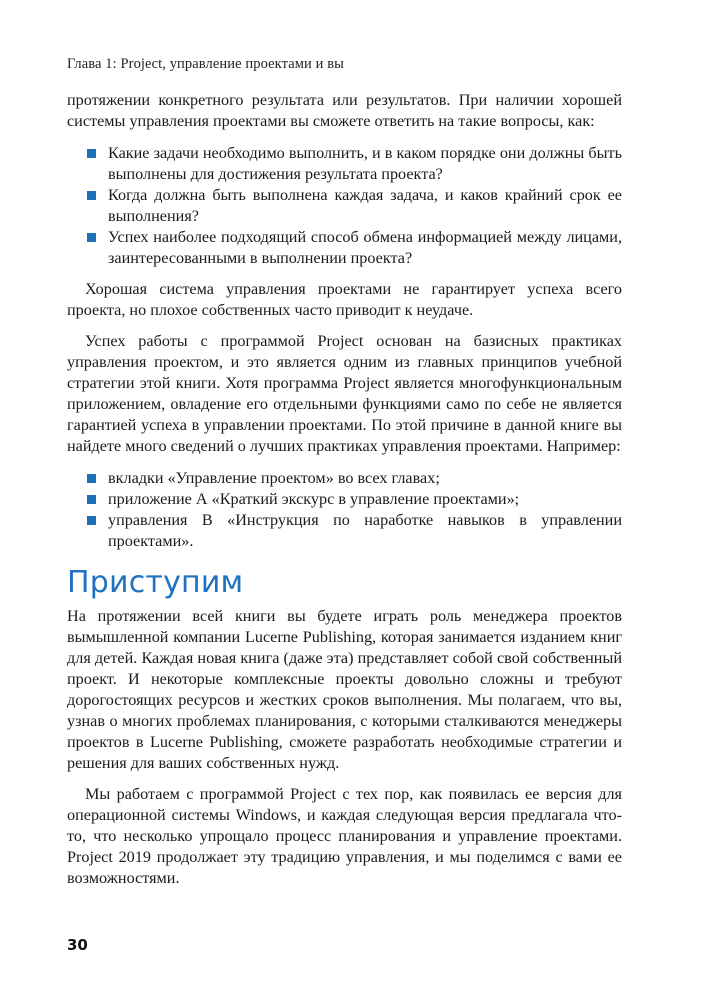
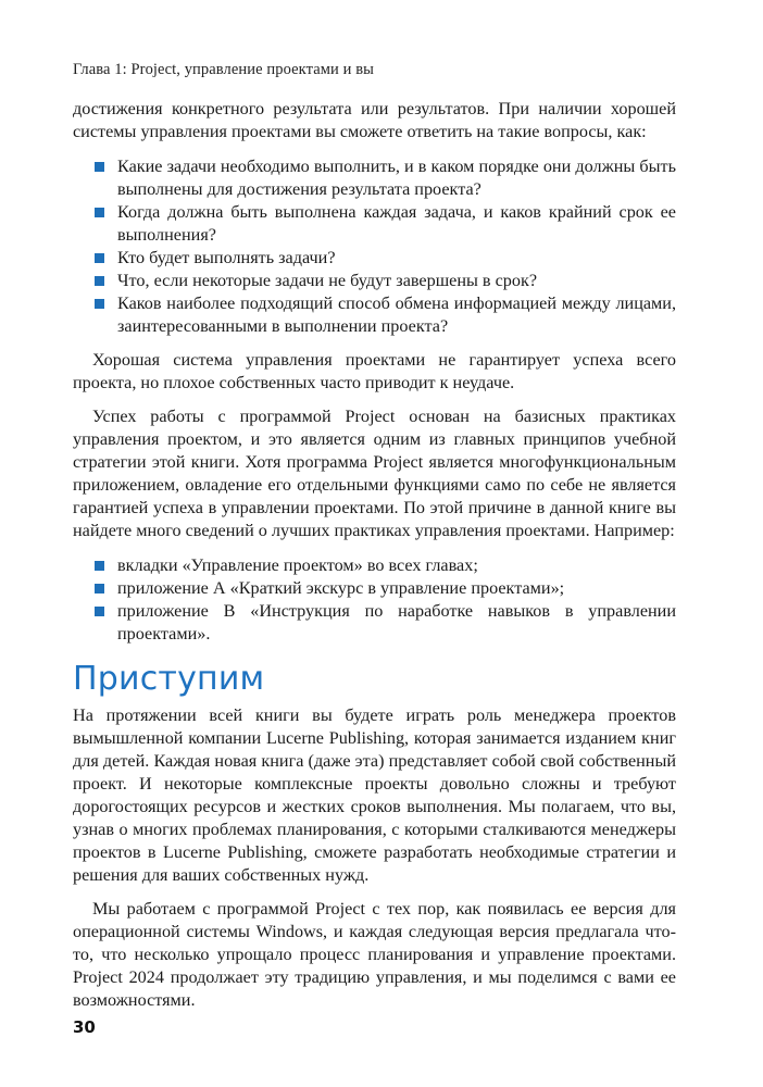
  Глава 1: Project, управление проектами и вы
- протяжении конкретного результата или результатов. При наличии хорошей системы управления проектами вы сможете ответить на такие вопросы, как:
+ достижения конкретного результата или результатов. При наличии хорошей системы управления проектами вы сможете ответить на такие вопросы, как:
  Какие задачи необходимо выполнить, и в каком порядке они должны быть выполнены для достижения результата проекта?
  Когда должна быть выполнена каждая задача, и каков крайний срок ее выполнения?
+ Кто будет выполнять задачи?
+ Что, если некоторые задачи не будут завершены в срок?
- Успех наиболее подходящий способ обмена информацией между лицами, заинтересованными в выполнении проекта?
+ Каков наиболее подходящий способ обмена информацией между лицами, заинтересованными в выполнении проекта?
  Хорошая система управления проектами не гарантирует успеха всего проекта, но плохое собственных часто приводит к неудаче.
  Успех работы с программой Project основан на базисных практиках управления проектом, и это является одним из главных принципов учебной стратегии этой книги. Хотя программа Project является многофункциональным приложением, овладение его отдельными функциями само по себе не является гарантией успеха в управлении проектами. По этой причине в данной книге вы найдете много сведений о лучших практиках управления проектами. Например:
  вкладки «Управление проектом» во всех главах;
  приложение А «Краткий экскурс в управление проектами»;
- управления В «Инструкция по наработке навыков в управлении проектами».
+ приложение В «Инструкция по наработке навыков в управлении проектами».
  Приступим
  На протяжении всей книги вы будете играть роль менеджера проектов вымышленной компании Lucerne Publishing, которая занимается изданием книг для детей. Каждая новая книга (даже эта) представляет собой свой собственный проект. И некоторые комплексные проекты довольно сложны и требуют дорогостоящих ресурсов и жестких сроков выполнения. Мы полагаем, что вы, узнав о многих проблемах планирования, с которыми сталкиваются менеджеры проектов в Lucerne Publishing, сможете разработать необходимые стратегии и решения для ваших собственных нужд.
- Мы работаем с программой Project с тех пор, как появилась ее версия для операционной системы Windows, и каждая следующая версия предлагала что-то, что несколько упрощало процесс планирования и управление проектами. Project 2019 продолжает эту традицию управления, и мы поделимся с вами ее возможностями.
+ Мы работаем с программой Project с тех пор, как появилась ее версия для операционной системы Windows, и каждая следующая версия предлагала что-то, что несколько упрощало процесс планирования и управление проектами. Project 2024 продолжает эту традицию управления, и мы поделимся с вами ее возможностями.
  30
